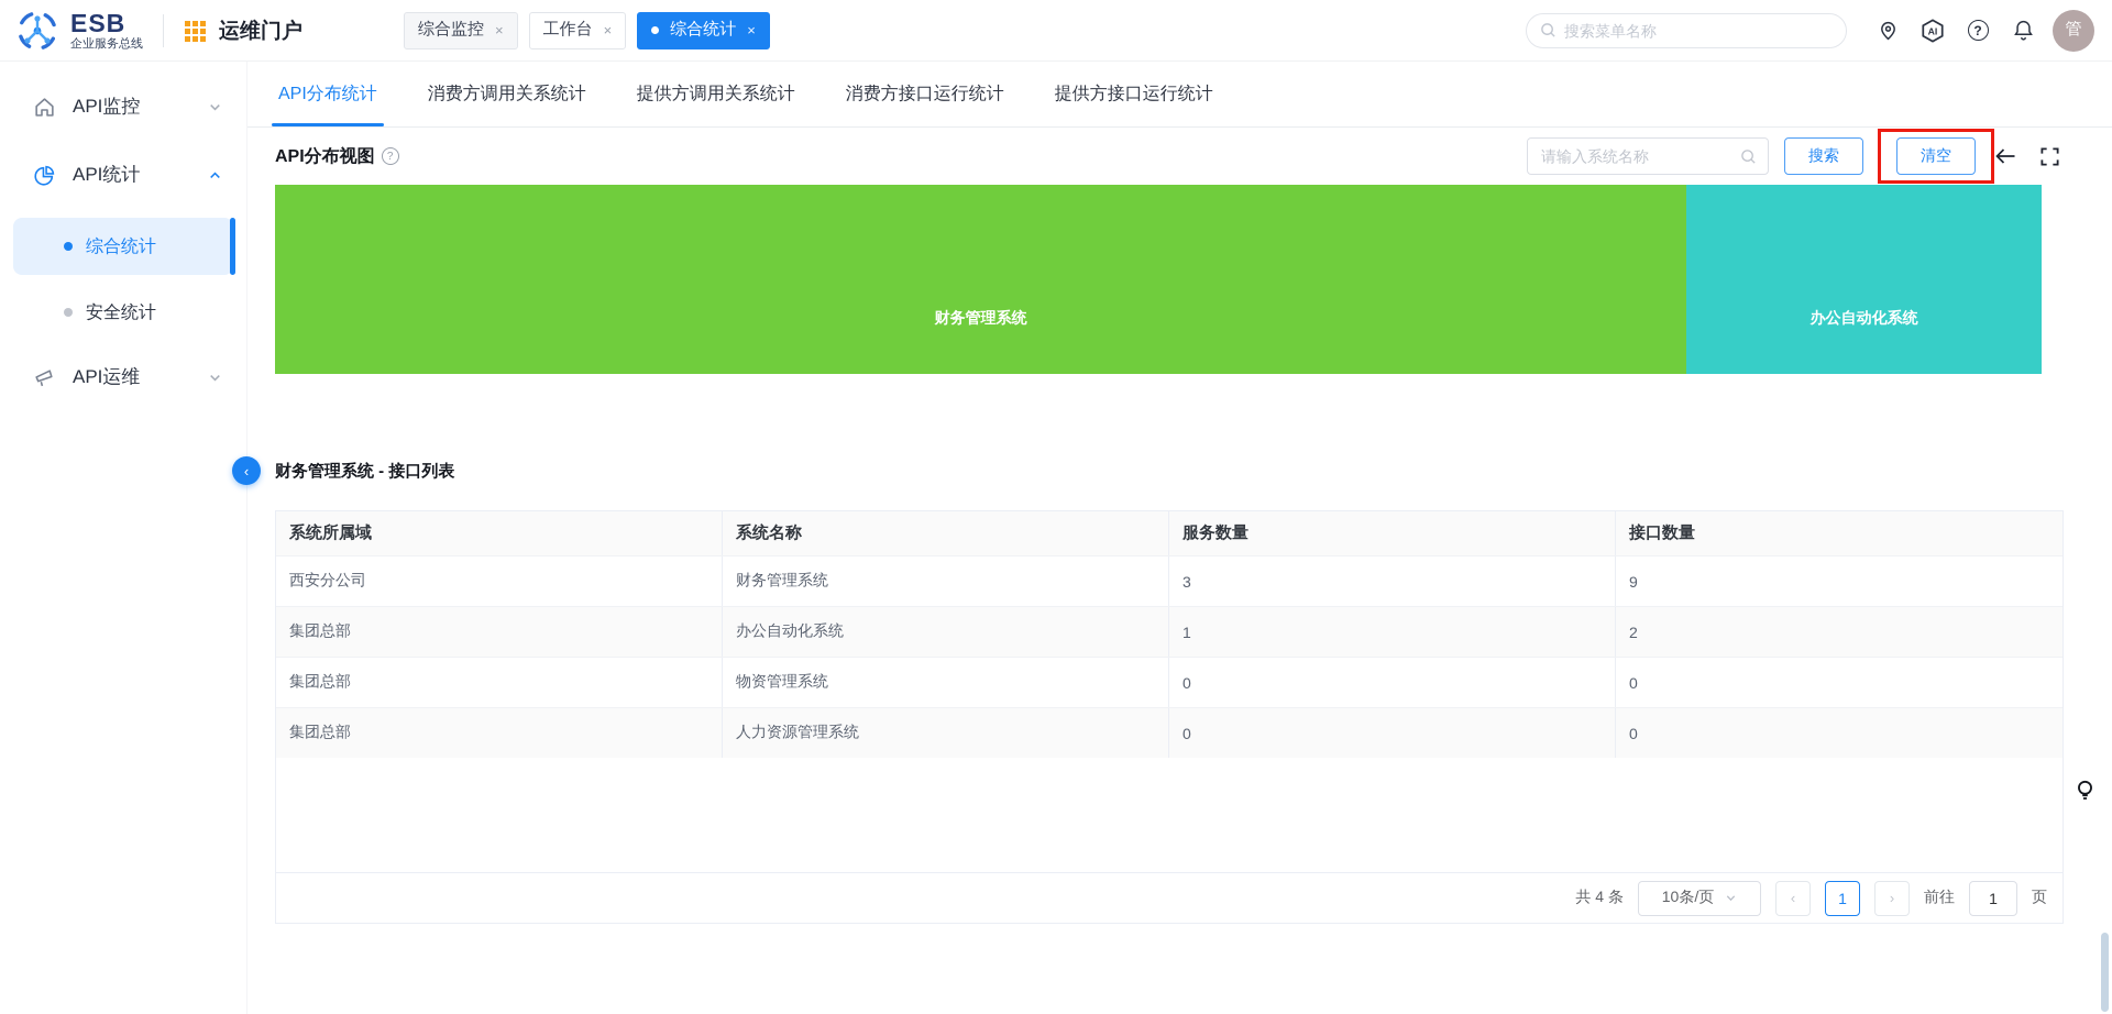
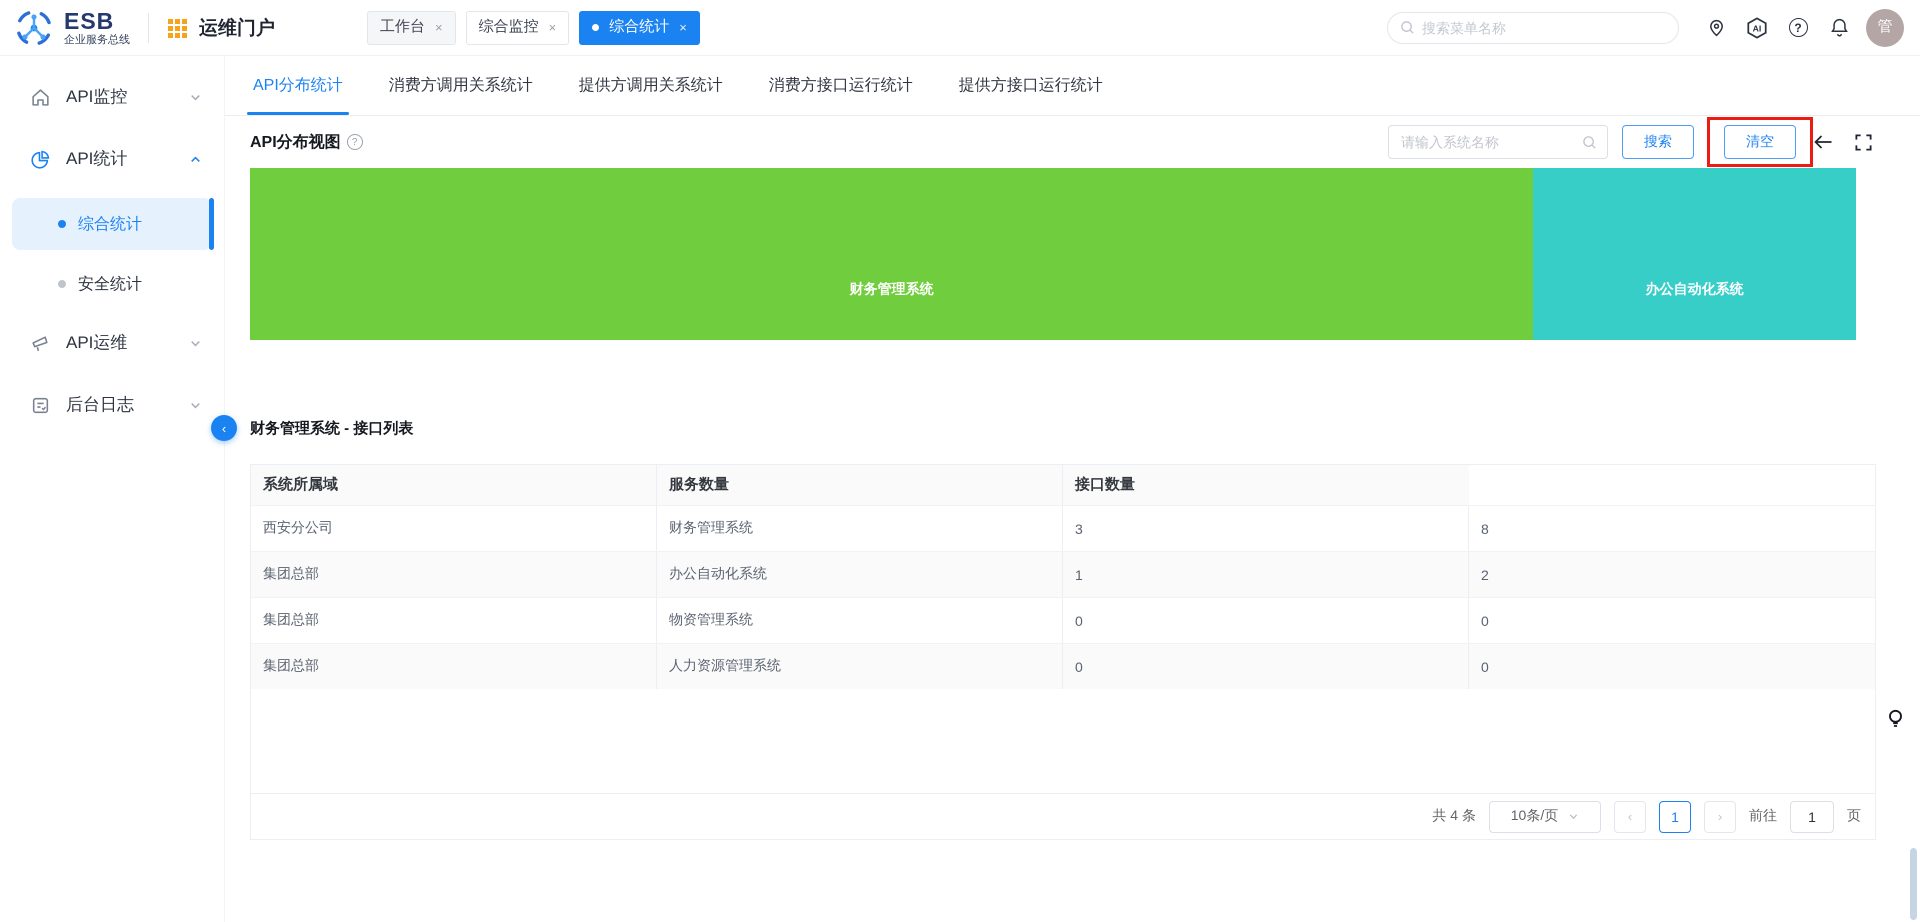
  ESB
  企业服务总线
  运维门户
- 综合监控
+ 工作台
  ×
- 工作台
+ 综合监控
  ×
  综合统计
  ×
  搜索菜单名称
  AI
  ?
  管
  API监控
  API统计
  综合统计
  安全统计
  API运维
+ 后台日志
  ‹
  API分布统计
  消费方调用关系统计
  提供方调用关系统计
  消费方接口运行统计
  提供方接口运行统计
  API分布视图
  ?
  请输入系统名称
  搜索
  清空
  财务管理系统
  办公自动化系统
  财务管理系统 - 接口列表
  系统所属域
- 系统名称
  服务数量
  接口数量
  西安分公司
  财务管理系统
  3
- 9
+ 8
  集团总部
  办公自动化系统
  1
  2
  集团总部
  物资管理系统
  0
  0
  集团总部
  人力资源管理系统
  0
  0
  共 4 条
  10条/页
  ‹
  1
  ›
  前往
  1
  页
